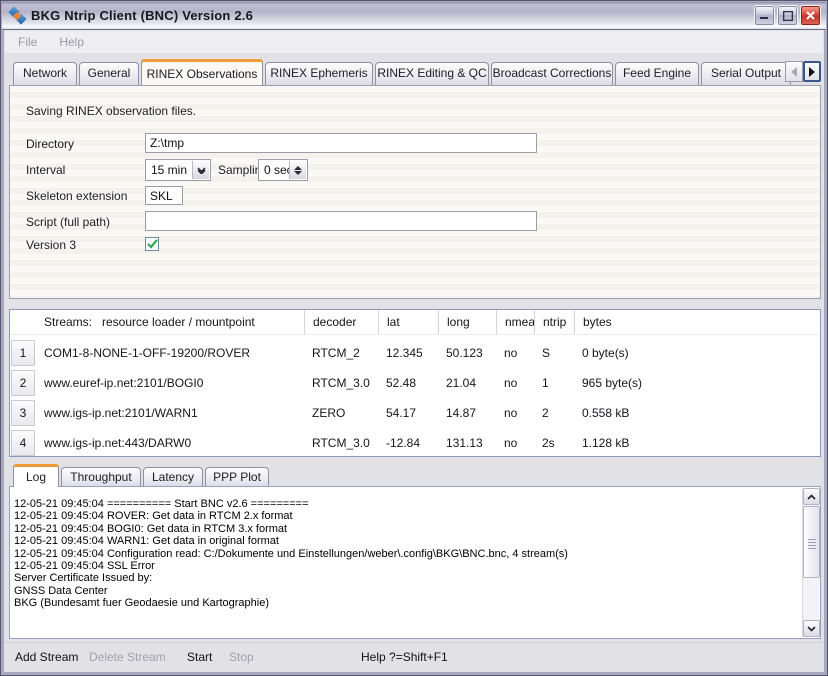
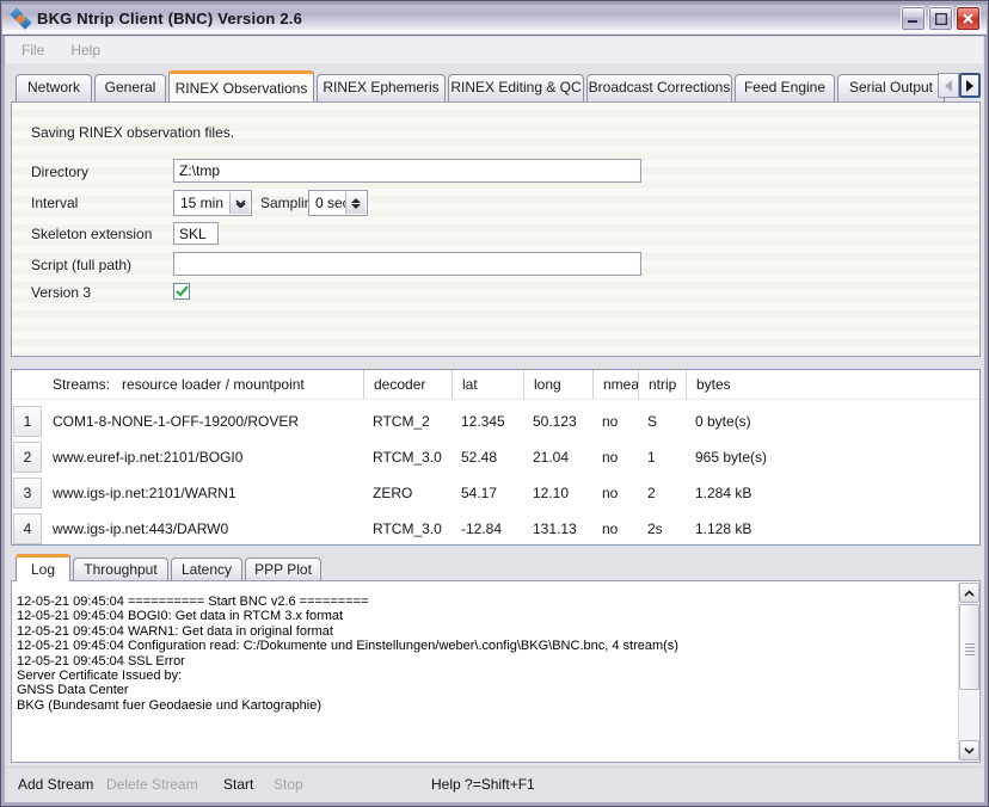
  BKG Ntrip Client (BNC) Version 2.6
  File
  Help
  Network
  General
  RINEX Observations
  RINEX Ephemeris
  RINEX Editing & QC
  Broadcast Corrections
  Feed Engine
  Serial Output
  Saving RINEX observation files.
  Directory
  Z:\tmp
  Interval
  15 min
  Sampli
  0 se
  Skeleton extension
  SKL
  Script (full path)
  Version 3
  Streams: resource loader / mountpoint
  decoder
  lat
  long
  nmea
  ntrip
  bytes
  1
  COM1-8-NONE-1-OFF-19200/ROVER
  RTCM_2
  12.345
  50.123
  no
  S
  0 byte(s)
  2
  www.euref-ip.net:2101/BOGI0
  RTCM_3.0
  52.48
  21.04
  no
  1
  965 byte(s)
  3
  www.igs-ip.net:2101/WARN1
  ZERO
  54.17
- 14.87
+ 12.10
  no
  2
- 0.558 kB
+ 1.284 kB
  4
  www.igs-ip.net:443/DARW0
  RTCM_3.0
  -12.84
  131.13
  no
  2s
  1.128 kB
  Log
  Throughput
  Latency
  PPP Plot
  12-05-21 09:45:04 ========== Start BNC v2.6 =========
- 12-05-21 09:45:04 ROVER: Get data in RTCM 2.x format
  12-05-21 09:45:04 BOGI0: Get data in RTCM 3.x format
  12-05-21 09:45:04 WARN1: Get data in original format
  12-05-21 09:45:04 Configuration read: C:/Dokumente und Einstellungen/weber\.config\BKG\BNC.bnc, 4 stream(s)
  12-05-21 09:45:04 SSL Error
  Server Certificate Issued by:
  GNSS Data Center
  BKG (Bundesamt fuer Geodaesie und Kartographie)
  Add Stream
  Delete Stream
  Start
  Stop
  Help ?=Shift+F1
